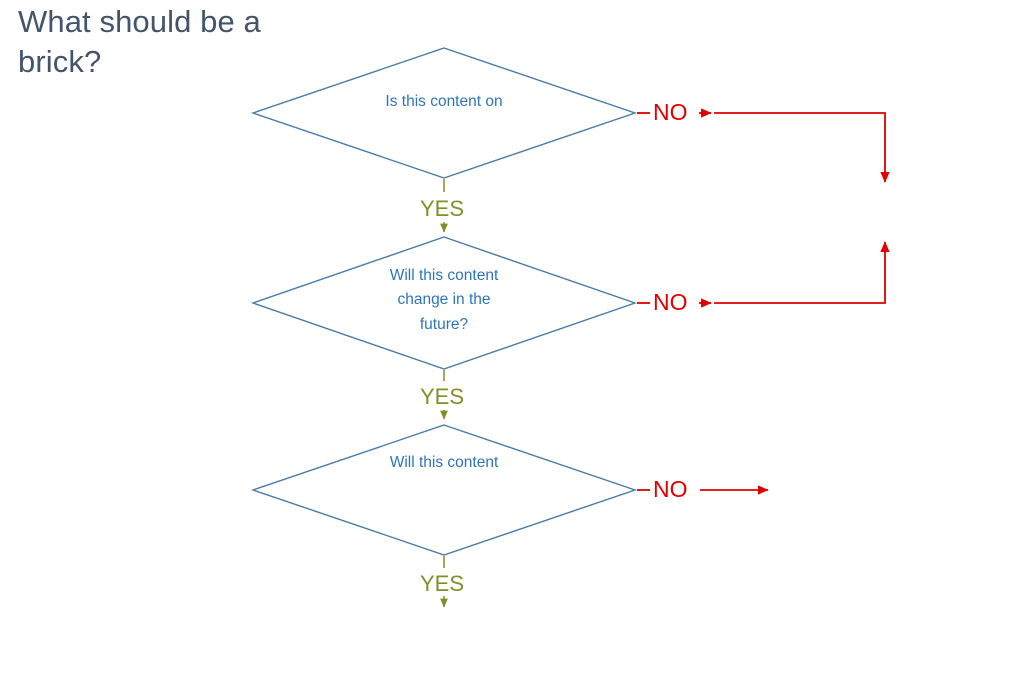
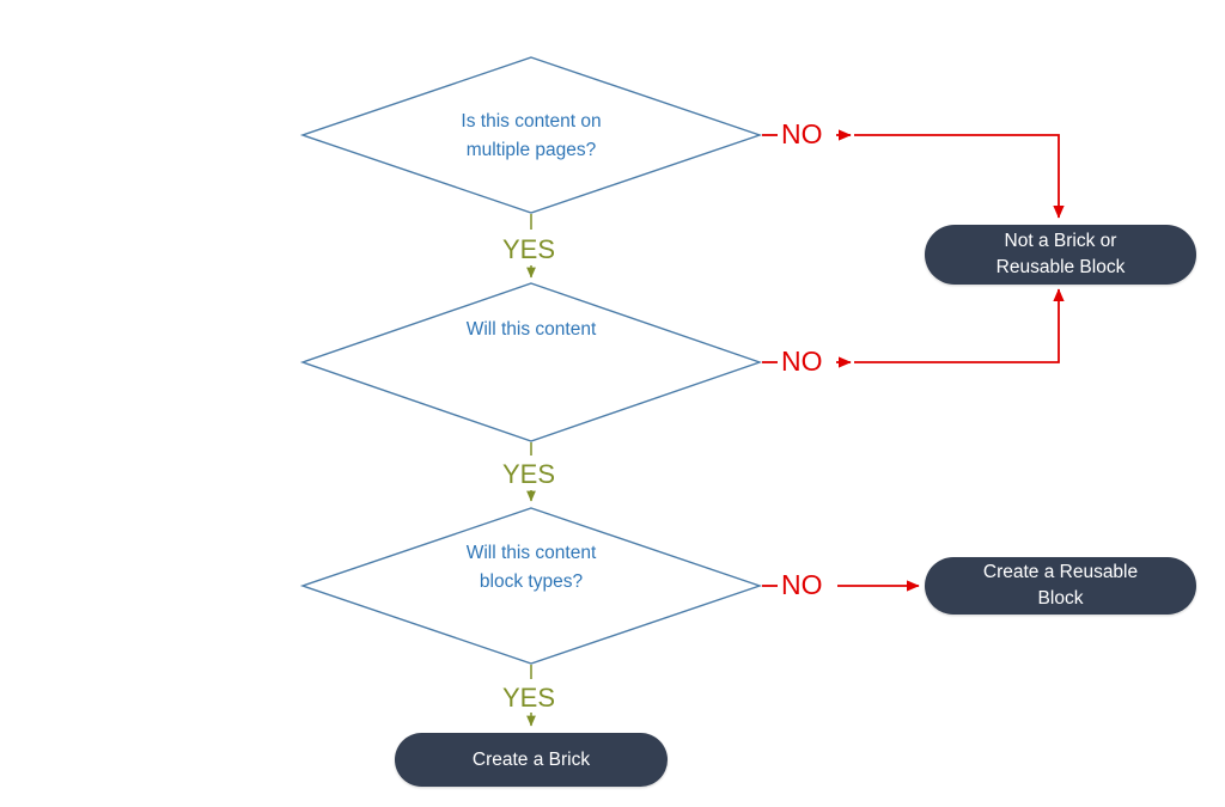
- What should be a brick?
  Is this content on
+ multiple pages?
  Will this content
- change in the
- future?
  Will this content
+ block types?
  YES
  YES
  YES
  NO
  NO
  NO
+ Not a Brick or
+ Reusable Block
+ Create a Reusable
+ Block
+ Create a Brick
